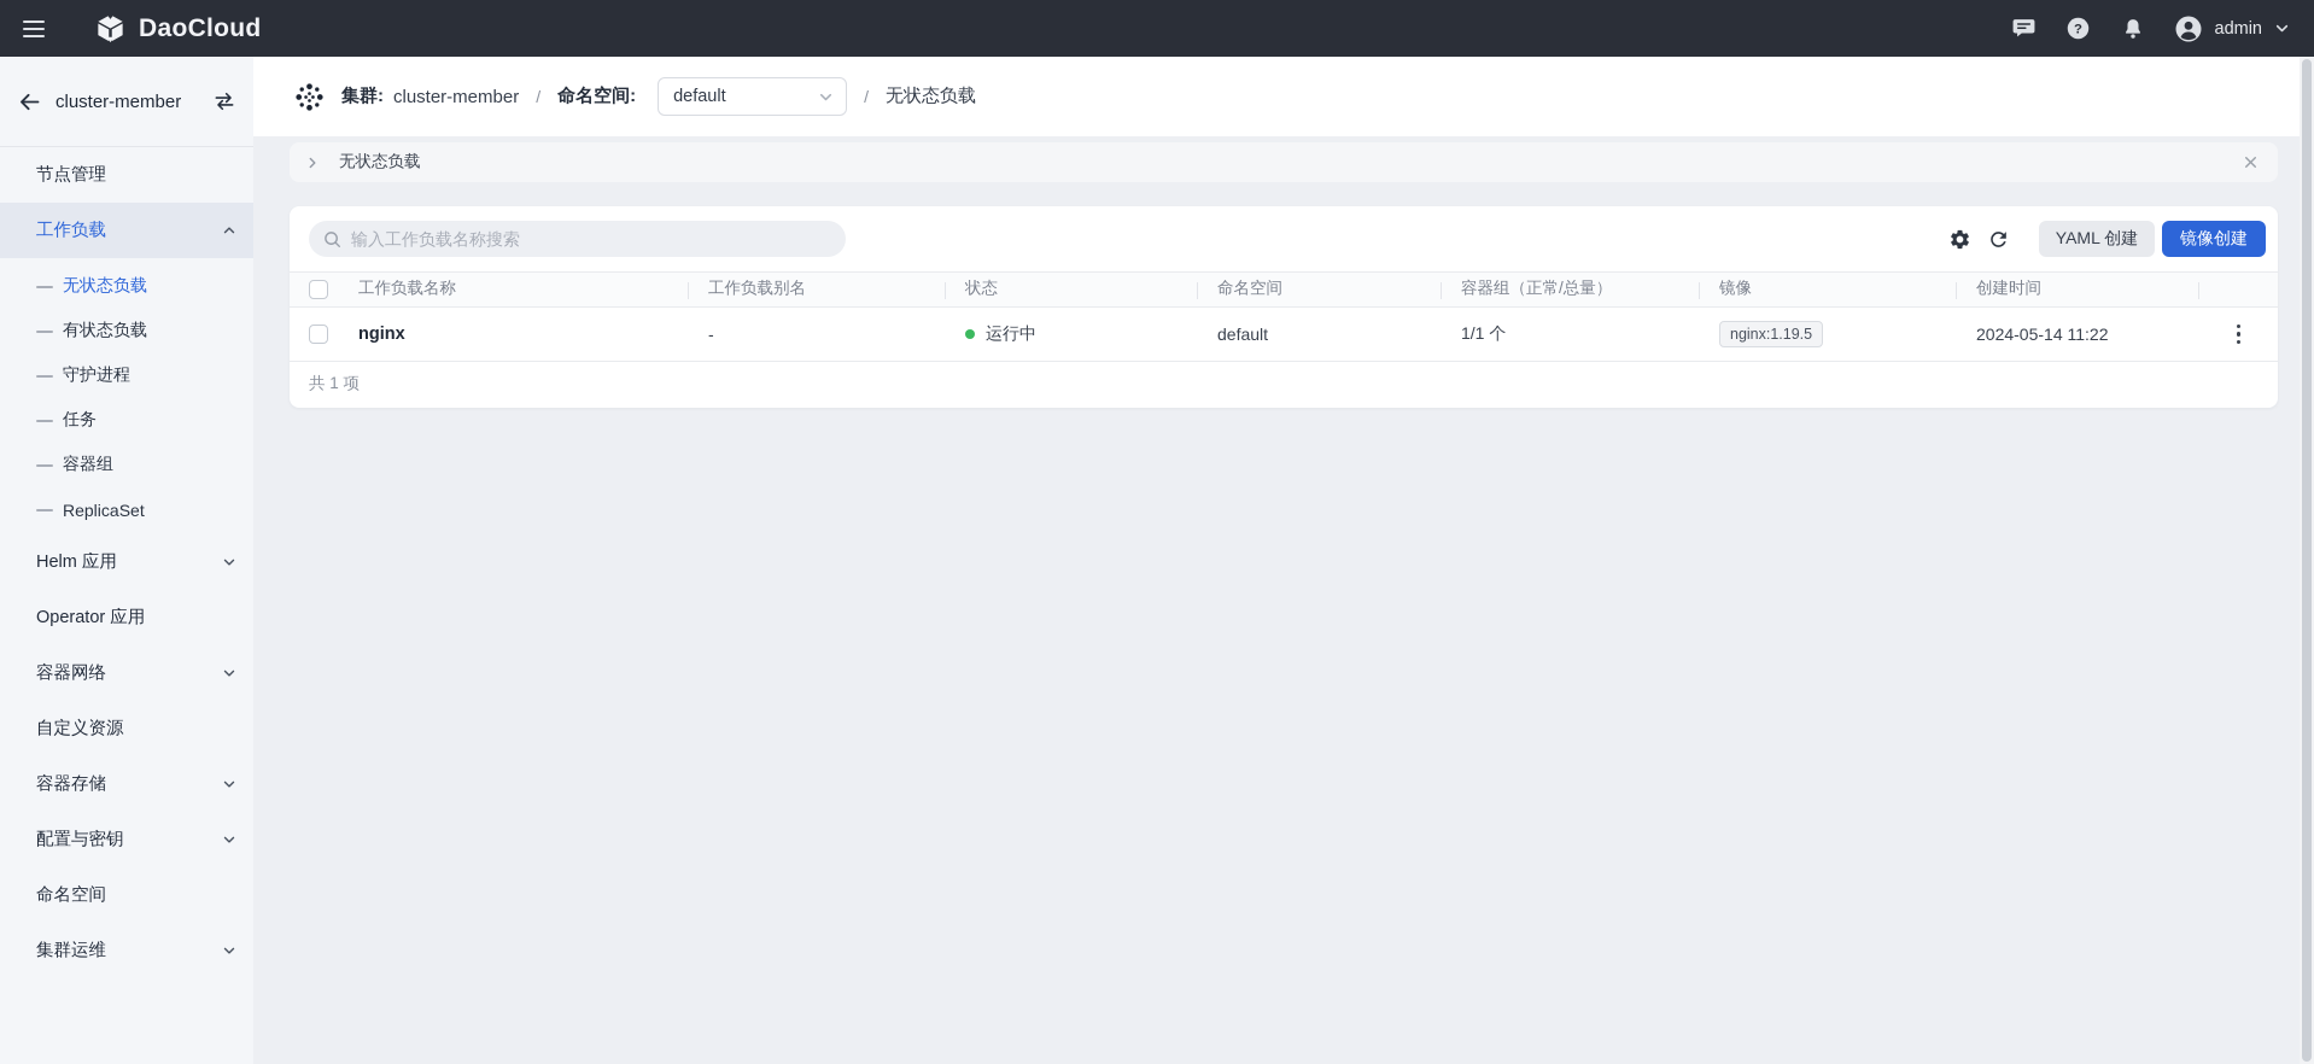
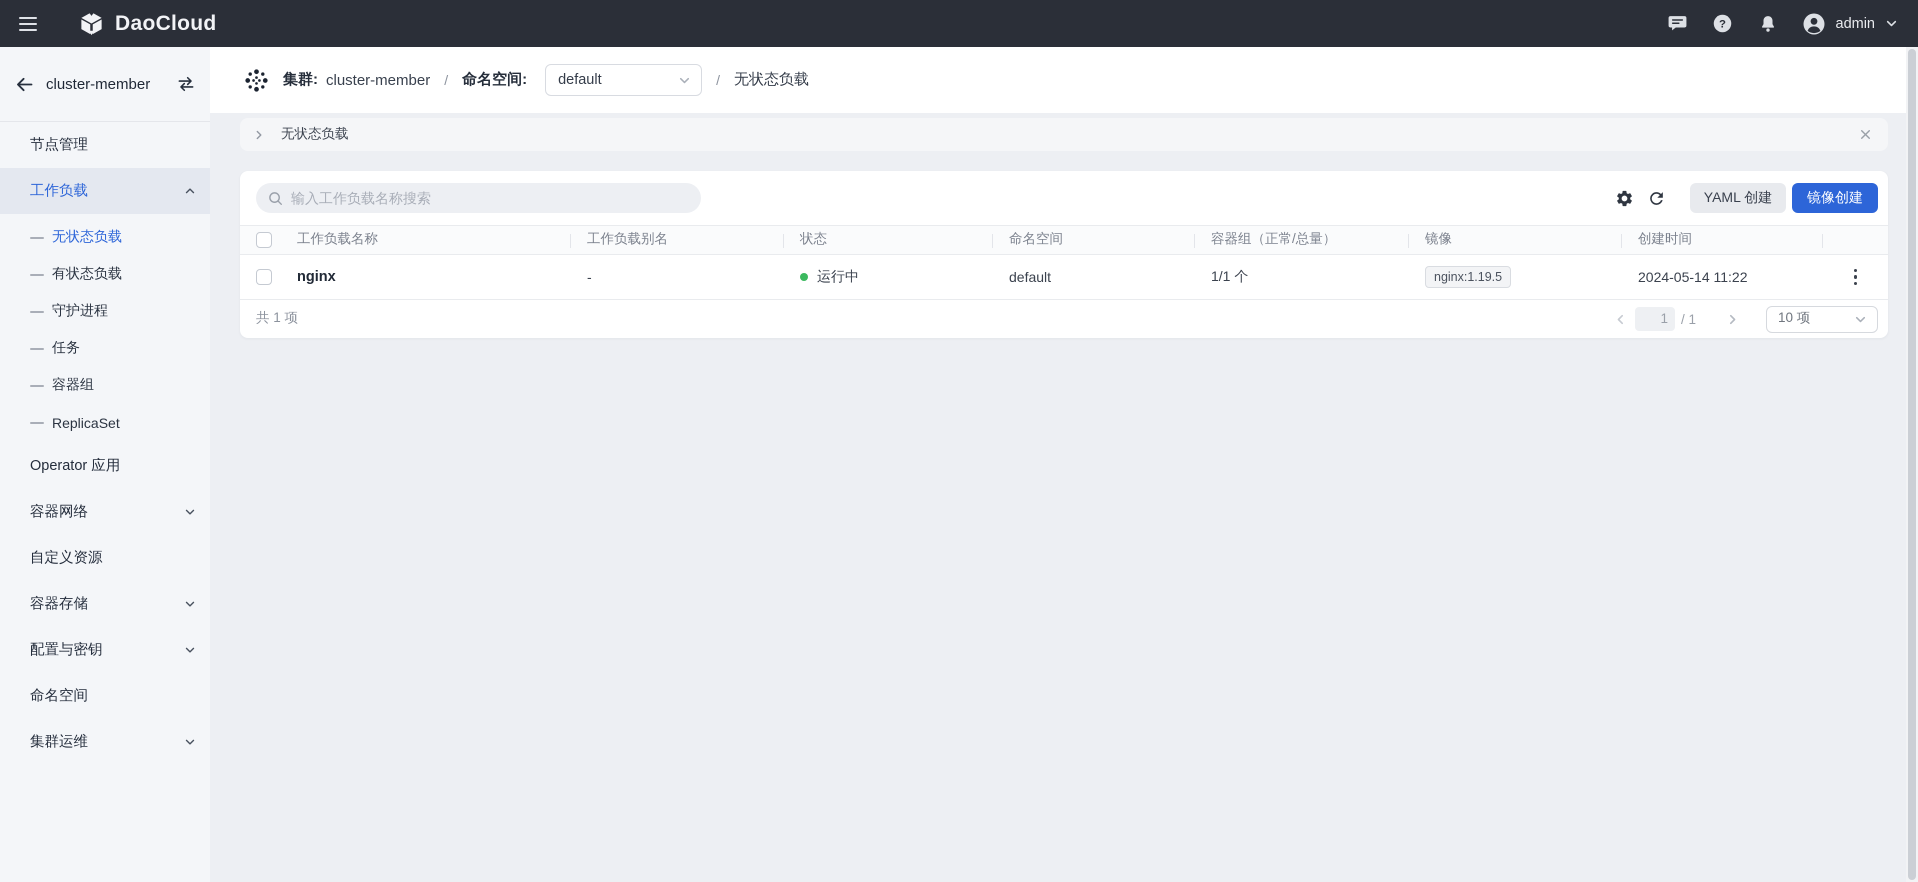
  DaoCloud
  ?
  admin
  cluster-member
  节点管理
  工作负载
  无状态负载
  有状态负载
  守护进程
  任务
  容器组
  ReplicaSet
- Helm 应用
  Operator 应用
  容器网络
  自定义资源
  容器存储
  配置与密钥
  命名空间
  集群运维
  集群:
  cluster-member
  /
  命名空间:
  default
  /
  无状态负载
  无状态负载
  输入工作负载名称搜索
  YAML 创建
  镜像创建
  工作负载名称
  工作负载别名
  状态
  命名空间
  容器组（正常/总量）
  镜像
  创建时间
  nginx
  -
  运行中
  default
  1/1 个
  nginx:1.19.5
  2024-05-14 11:22
  共 1 项
+ 1
+ / 1
+ 10 项
